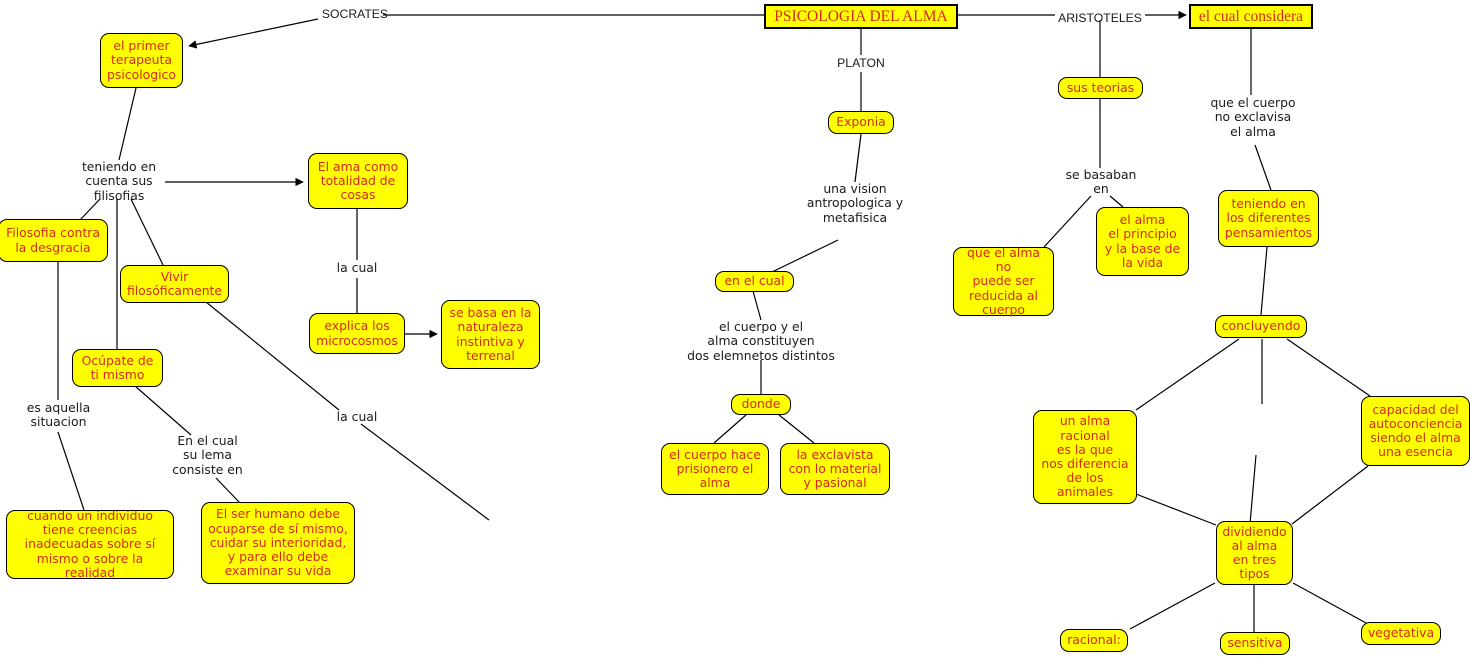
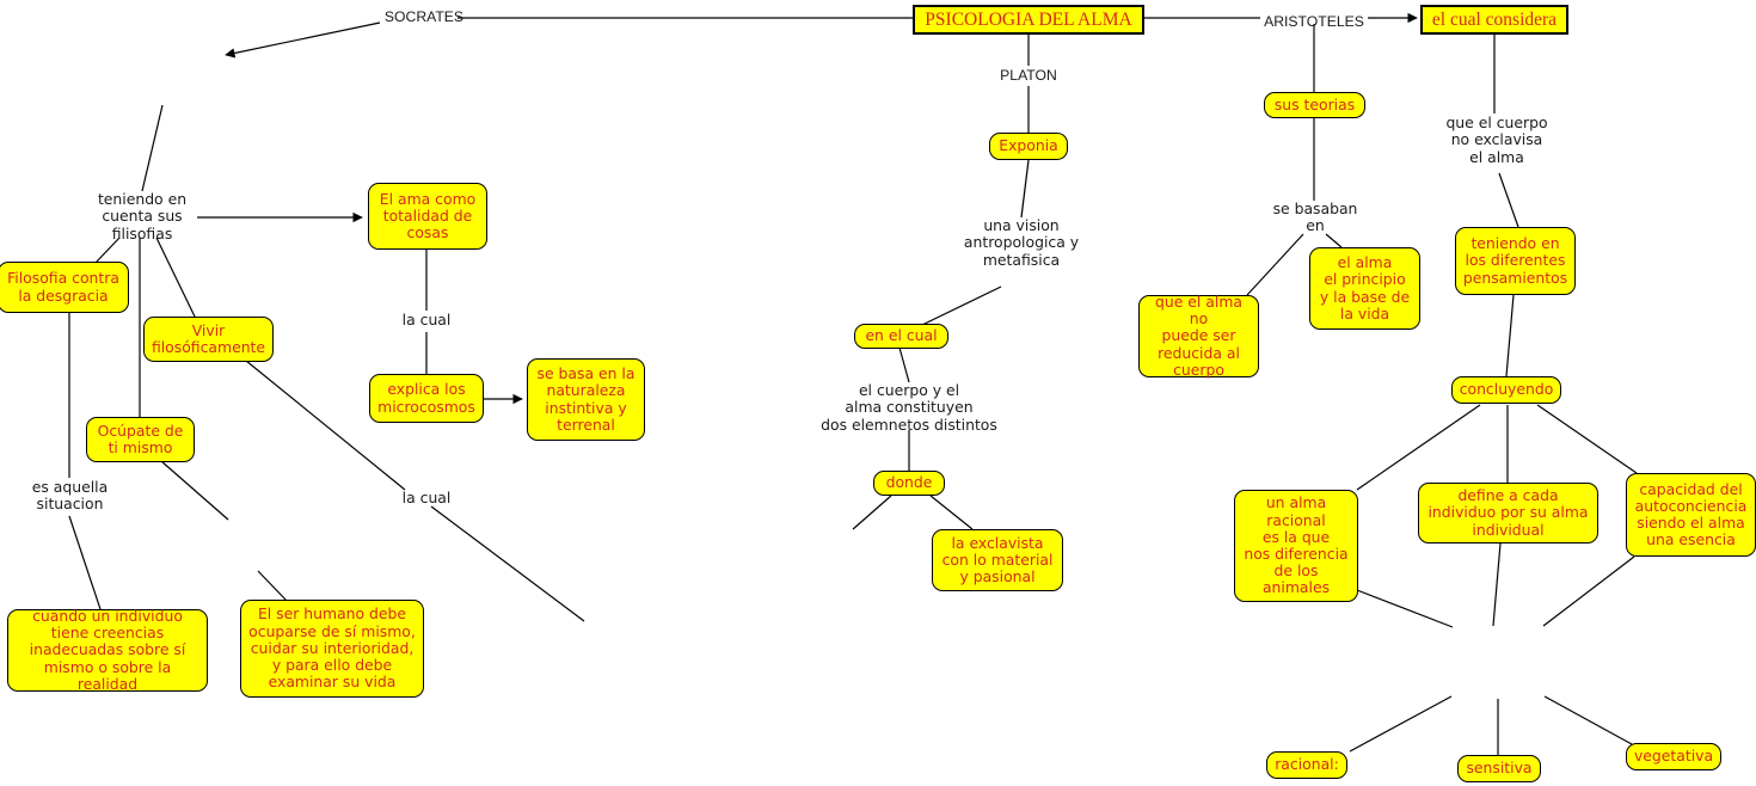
  PSICOLOGIA DEL ALMA
- el primer
- terapeuta
- psicologico
  Filosofia contra
  la desgracia
  Vivir
  filosóficamente
  Ocúpate de
  ti mismo
  cuando un individuo
  tiene creencias
  inadecuadas sobre sí
  mismo o sobre la realidad
  El ser humano debe
  ocuparse de sí mismo,
  cuidar su interioridad,
  y para ello debe
  examinar su vida
  El ama como
  totalidad de
  cosas
  explica los
  microcosmos
  se basa en la
  naturaleza
  instintiva y
  terrenal
  Exponia
  en el cual
  donde
- el cuerpo hace
- prisionero el
- alma
  la exclavista
  con lo material
  y pasional
  sus teorias
  que el alma no
  puede ser
  reducida al
  cuerpo
  el alma
  el principio
  y la base de
  la vida
  el cual considera
  teniendo en
  los diferentes
  pensamientos
  concluyendo
  un alma
  racional
  es la que
  nos diferencia
  de los
  animales
+ define a cada
+ individuo por su alma
+ individual
  capacidad del
  autoconciencia
  siendo el alma
  una esencia
- dividiendo
- al alma
- en tres
- tipos
  racional:
  sensitiva
  vegetativa
  SOCRATES
  ARISTOTELES
  PLATON
  teniendo en
  cuenta sus
  filisofias
  es aquella
  situacion
- En el cual
- su lema
- consiste en
  la cual
  la cual
  una vision
  antropologica y
  metafisica
  el cuerpo y el
  alma constituyen
  dos elemnetos distintos
  se basaban
  en
  que el cuerpo
  no exclavisa
  el alma
